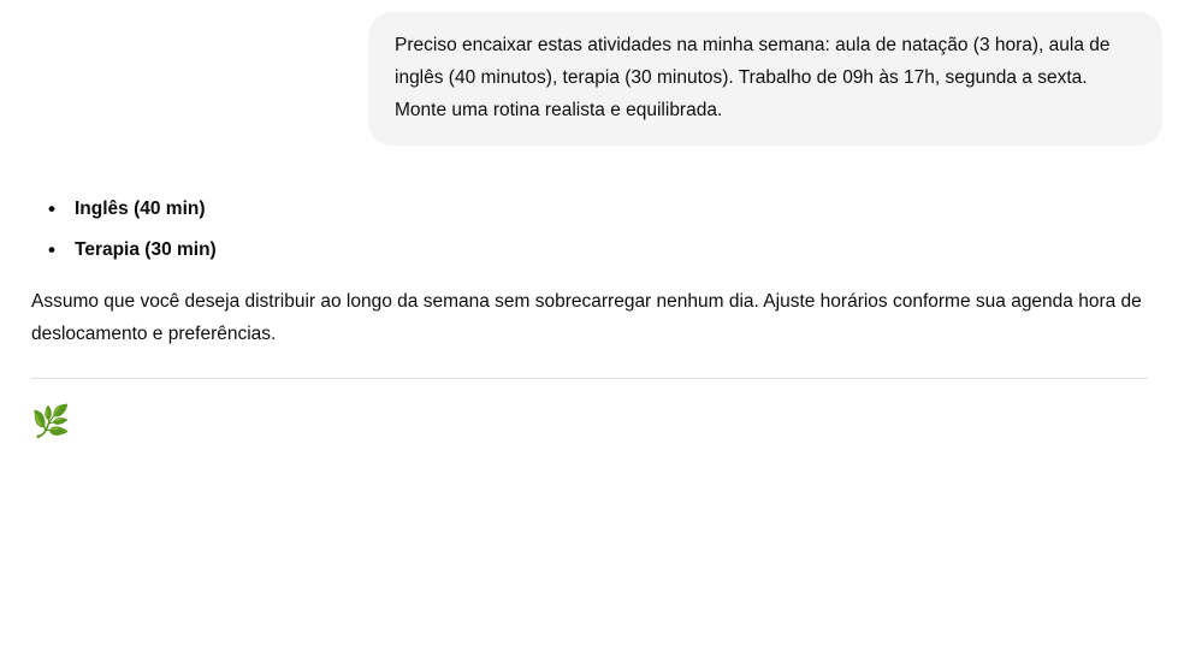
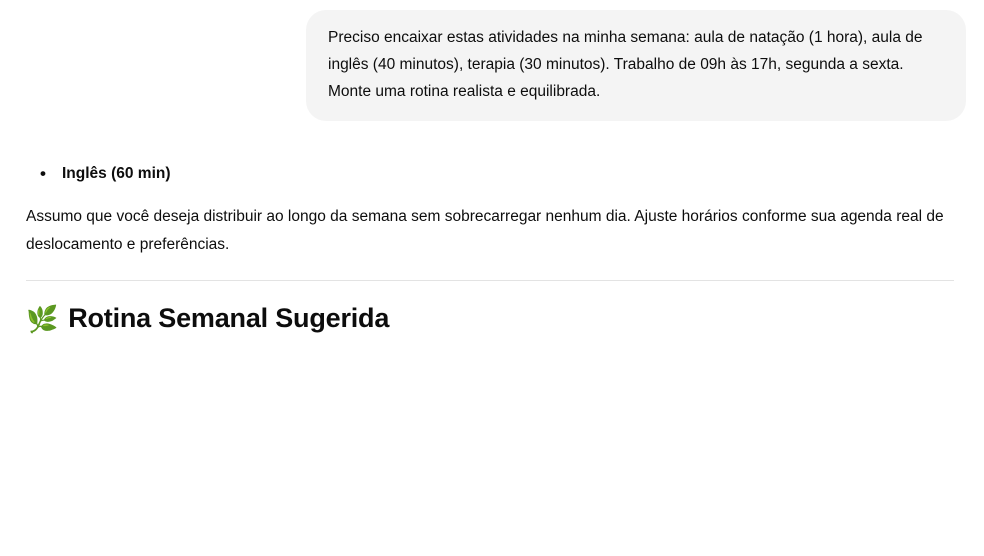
- Preciso encaixar estas atividades na minha semana: aula de natação (3 hora), aula de inglês (40 minutos), terapia (30 minutos). Trabalho de 09h às 17h, segunda a sexta. Monte uma rotina realista e equilibrada.
+ Preciso encaixar estas atividades na minha semana: aula de natação (1 hora), aula de inglês (40 minutos), terapia (30 minutos). Trabalho de 09h às 17h, segunda a sexta. Monte uma rotina realista e equilibrada.
- Inglês (40 min)
+ Inglês (60 min)
- Terapia (30 min)
- Assumo que você deseja distribuir ao longo da semana sem sobrecarregar nenhum dia. Ajuste horários conforme sua agenda hora de deslocamento e preferências.
+ Assumo que você deseja distribuir ao longo da semana sem sobrecarregar nenhum dia. Ajuste horários conforme sua agenda real de deslocamento e preferências.
  🌿
+ Rotina Semanal Sugerida
